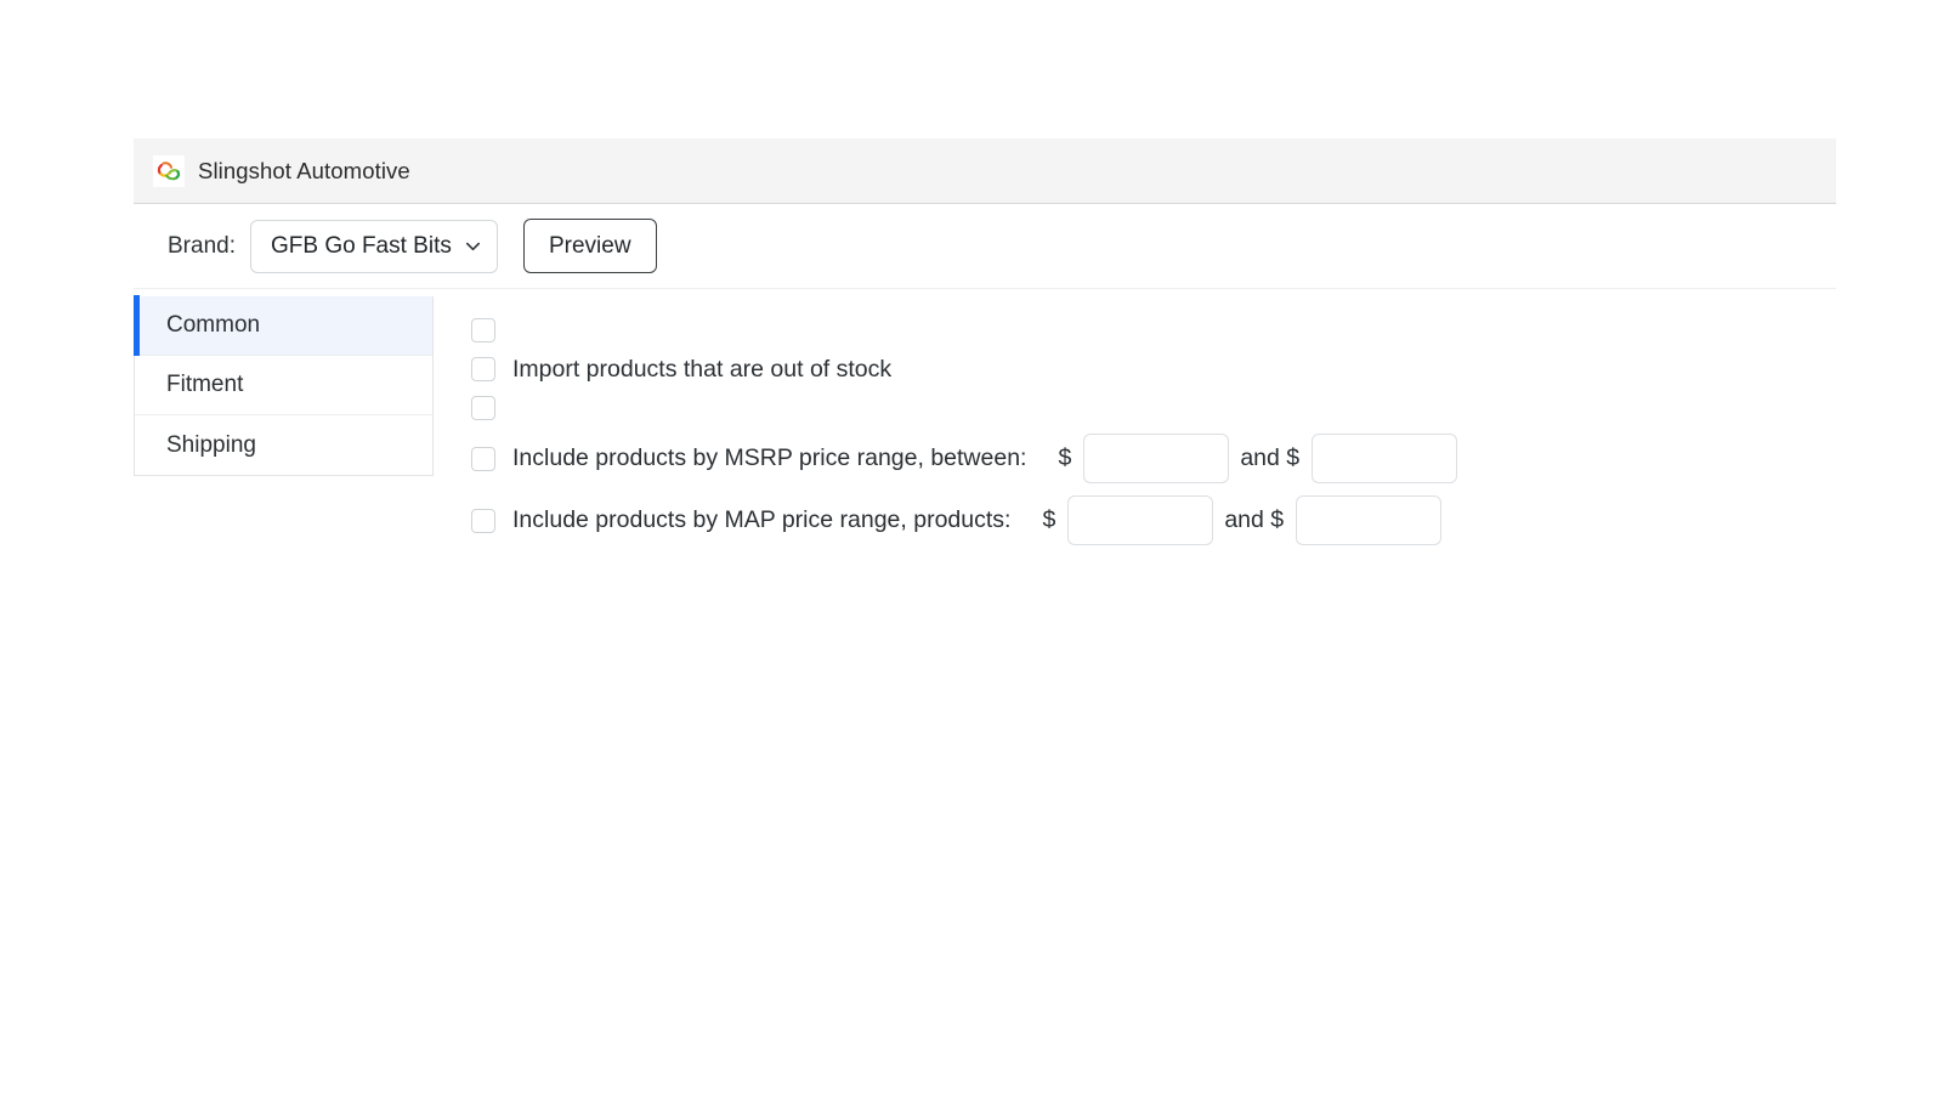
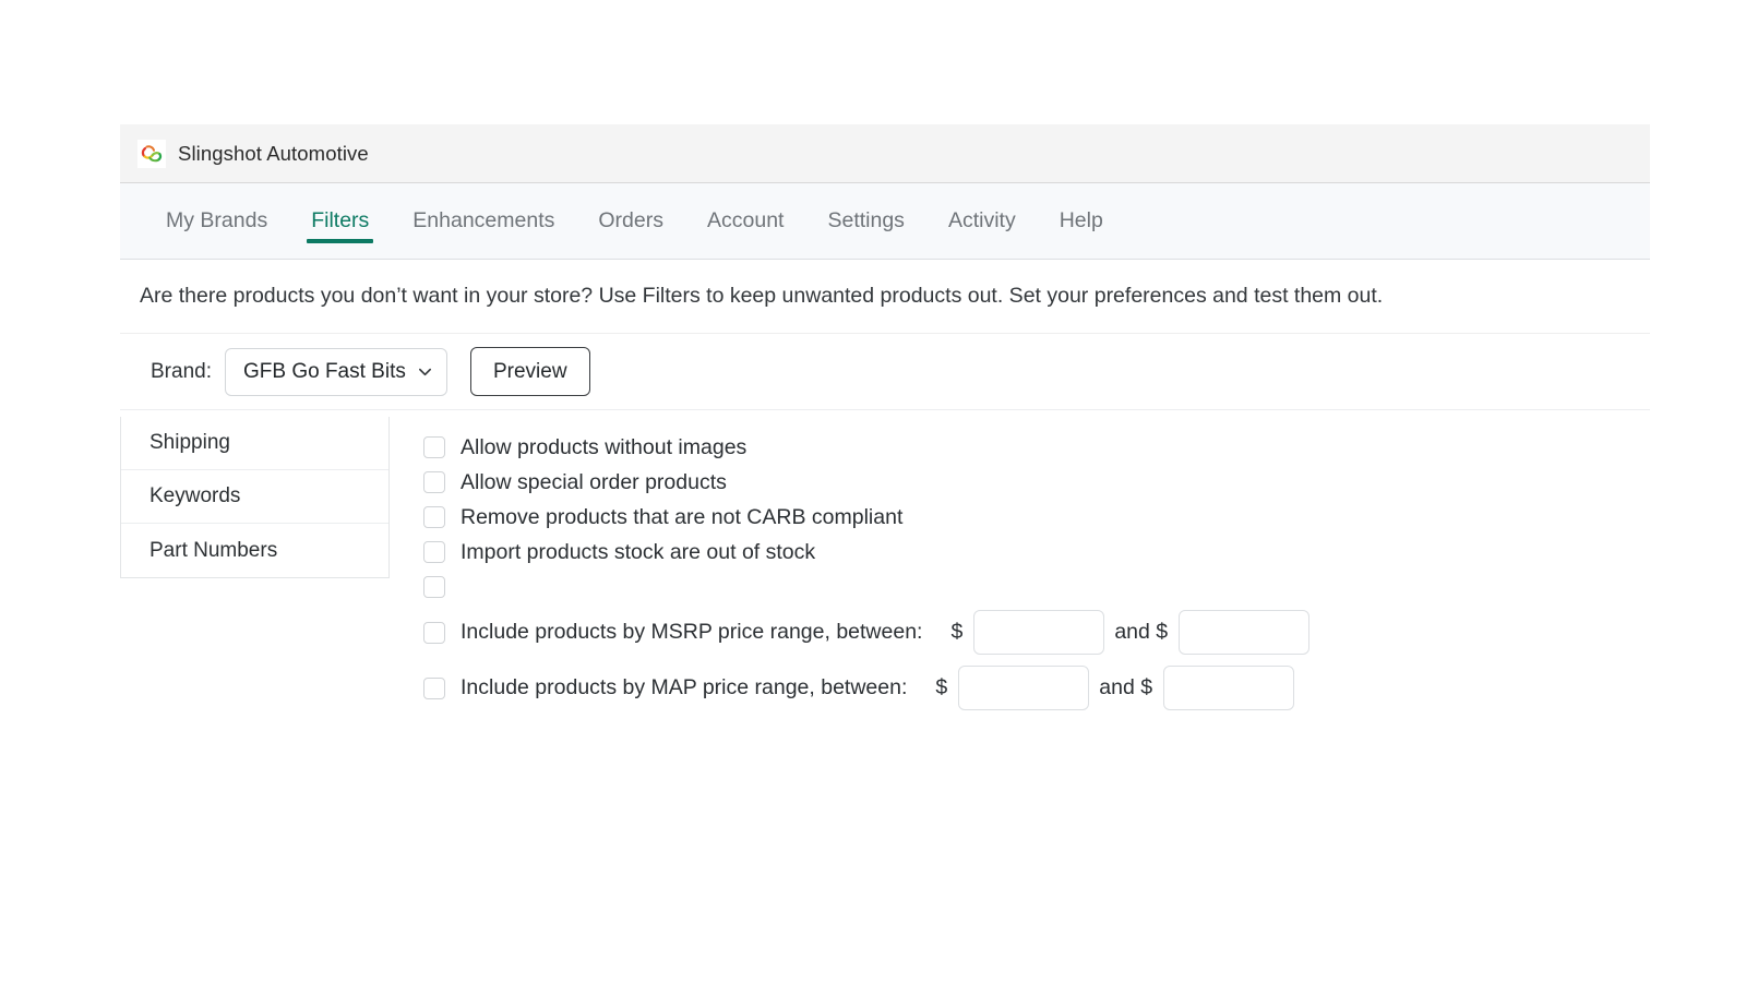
  Slingshot Automotive
+ My Brands
+ Filters
+ Enhancements
+ Orders
+ Account
+ Settings
+ Activity
+ Help
+ Are there products you don’t want in your store? Use Filters to keep unwanted products out. Set your preferences and test them out.
  Brand:
  GFB Go Fast Bits
  Preview
- Common
- Fitment
  Shipping
+ Keywords
+ Part Numbers
+ Allow products without images
+ Allow special order products
+ Remove products that are not CARB compliant
- Import products that are out of stock
+ Import products stock are out of stock
  Include products by MSRP price range, between:
  $
  and $
- Include products by MAP price range, products:
+ Include products by MAP price range, between:
  $
  and $
